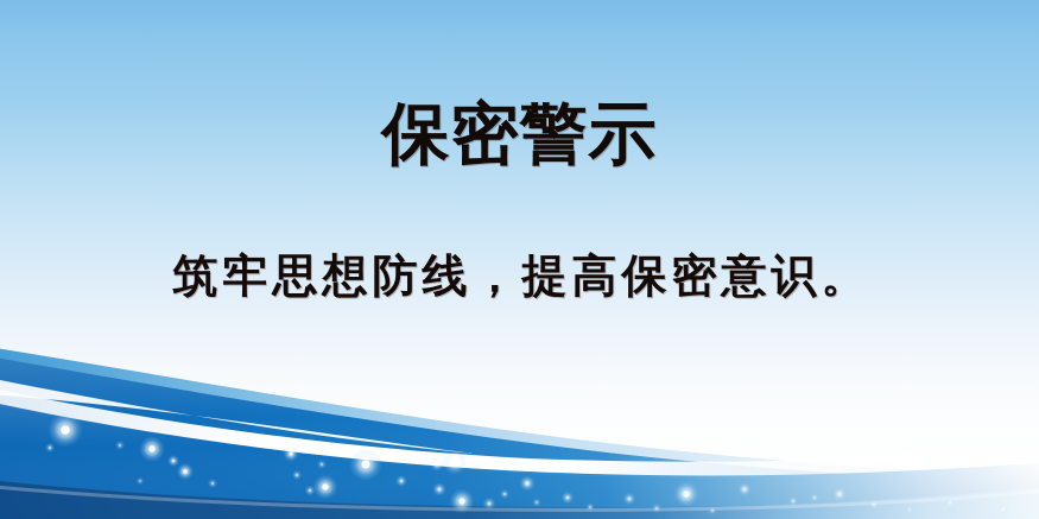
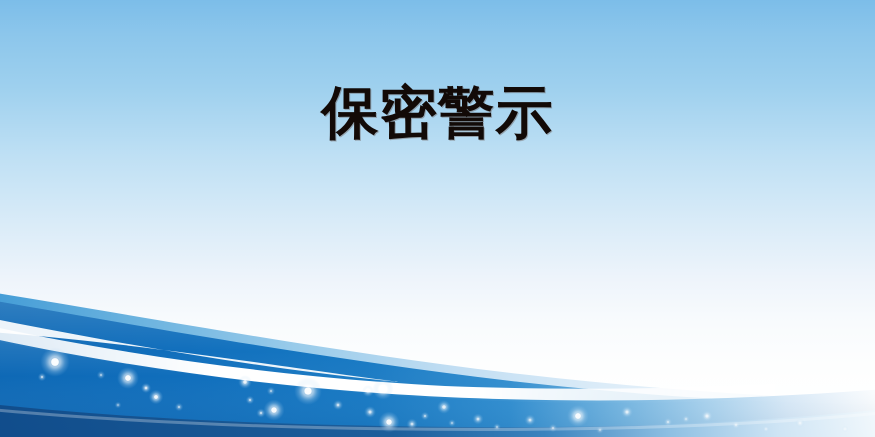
  保密警示
- 筑牢思想防线，提高保密意识。
